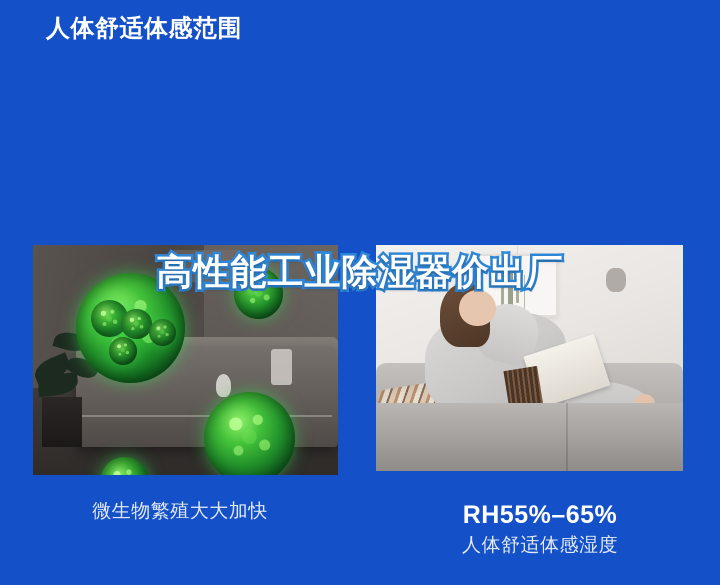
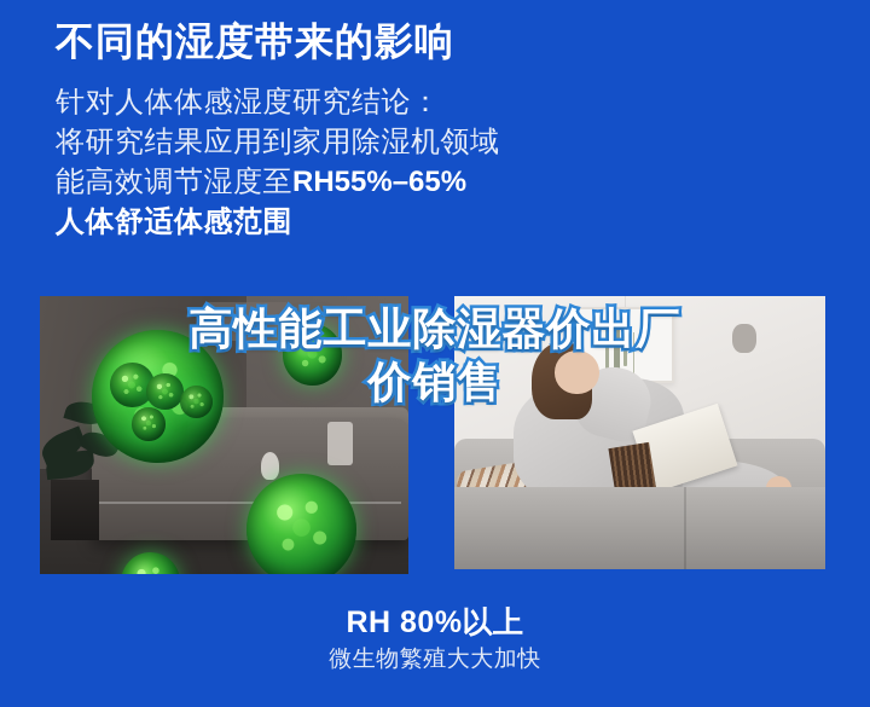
+ 不同的湿度带来的影响
+ 针对人体体感湿度研究结论：
+ 将研究结果应用到家用除湿机领域
+ 能高效调节湿度至RH55%–65%
  人体舒适体感范围
  高性能工业除湿器价出厂
+ 价销售
+ RH 80%以上
  微生物繁殖大大加快
- RH55%–65%
- 人体舒适体感湿度
